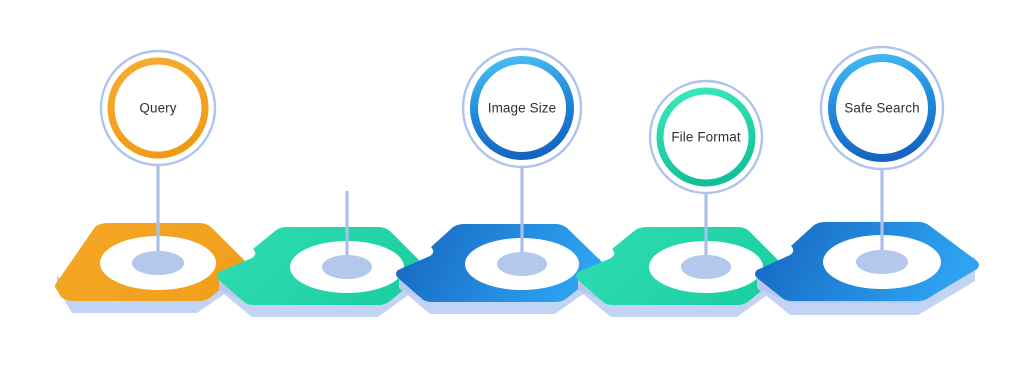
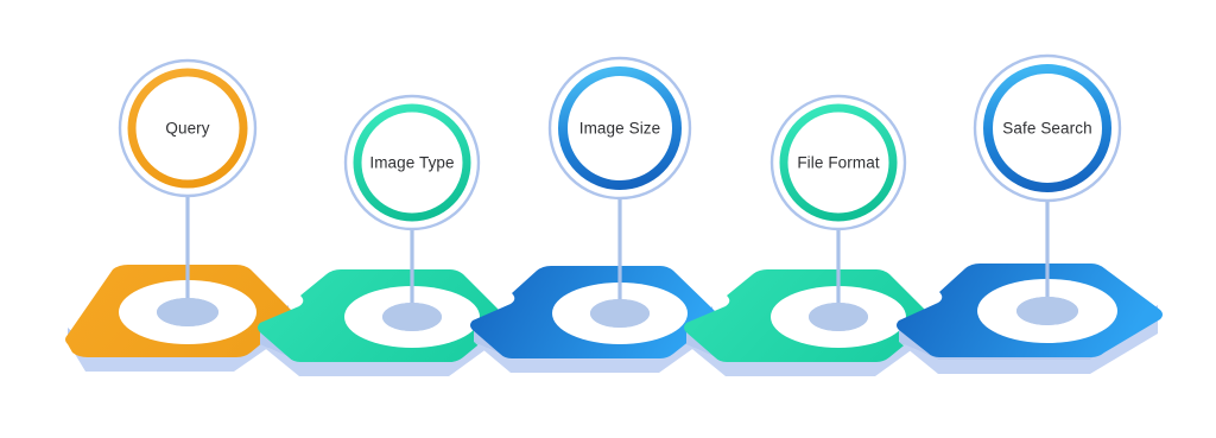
  Query
+ Image Type
  Image Size
  File Format
  Safe Search
